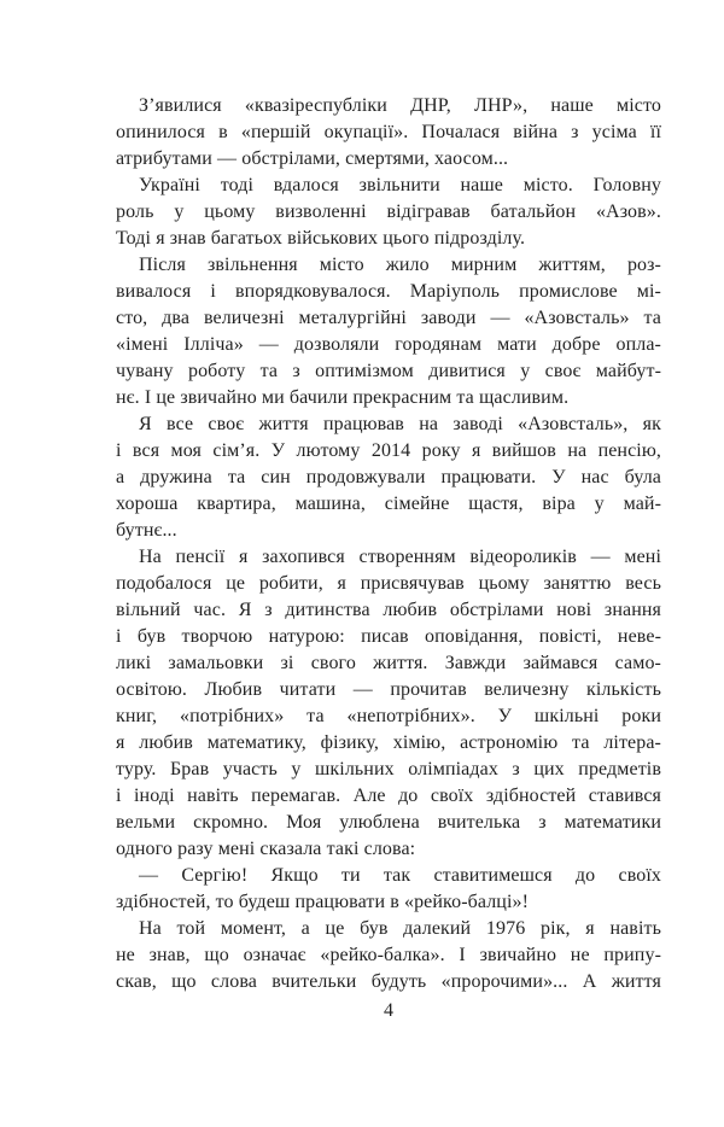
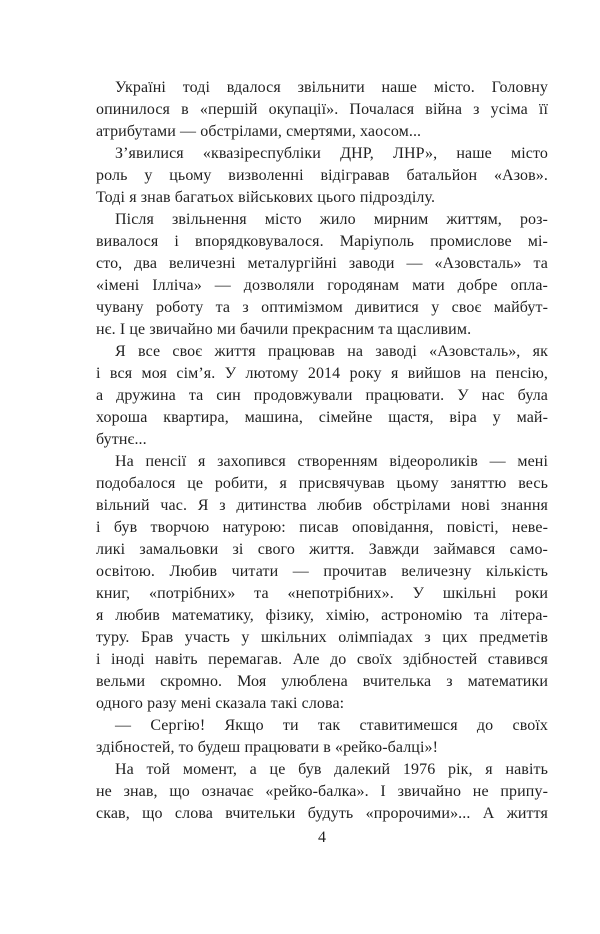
- Зʼявилися «квазіреспубліки ДНР, ЛНР», наше місто
+ Україні тоді вдалося звільнити наше місто. Головну
  опинилося в «першій окупації». Почалася війна з усіма її
  атрибутами — обстрілами, смертями, хаосом...
- Україні тоді вдалося звільнити наше місто. Головну
+ Зʼявилися «квазіреспубліки ДНР, ЛНР», наше місто
  роль у цьому визволенні відігравав батальйон «Азов».
  Тоді я знав багатьох військових цього підрозділу.
  Після звільнення місто жило мирним життям, роз-
  вивалося і впорядковувалося. Маріуполь промислове мі-
  сто, два величезні металургійні заводи — «Азовсталь» та
  «імені Ілліча» — дозволяли городянам мати добре опла-
  чувану роботу та з оптимізмом дивитися у своє майбут-
  нє. І це звичайно ми бачили прекрасним та щасливим.
  Я все своє життя працював на заводі «Азовсталь», як
  і вся моя сімʼя. У лютому 2014 року я вийшов на пенсію,
  а дружина та син продовжували працювати. У нас була
  хороша квартира, машина, сімейне щастя, віра у май-
  бутнє...
  На пенсії я захопився створенням відеороликів — мені
  подобалося це робити, я присвячував цьому заняттю весь
  вільний час. Я з дитинства любив обстрілами нові знання
  і був творчою натурою: писав оповідання, повісті, неве-
  ликі замальовки зі свого життя. Завжди займався само-
  освітою. Любив читати — прочитав величезну кількість
  книг, «потрібних» та «непотрібних». У шкільні роки
  я любив математику, фізику, хімію, астрономію та літера-
  туру. Брав участь у шкільних олімпіадах з цих предметів
  і іноді навіть перемагав. Але до своїх здібностей ставився
  вельми скромно. Моя улюблена вчителька з математики
  одного разу мені сказала такі слова:
  — Сергію! Якщо ти так ставитимешся до своїх
  здібностей, то будеш працювати в «рейко-балці»!
  На той момент, а це був далекий 1976 рік, я навіть
  не знав, що означає «рейко-балка». І звичайно не припу-
  скав, що слова вчительки будуть «пророчими»... А життя
  4
